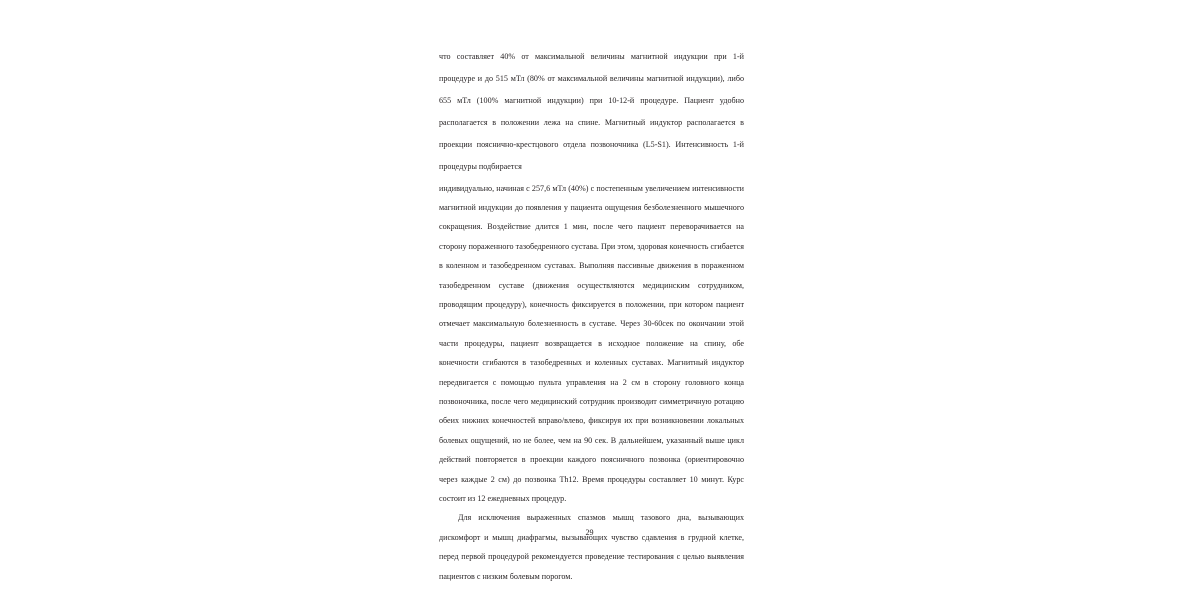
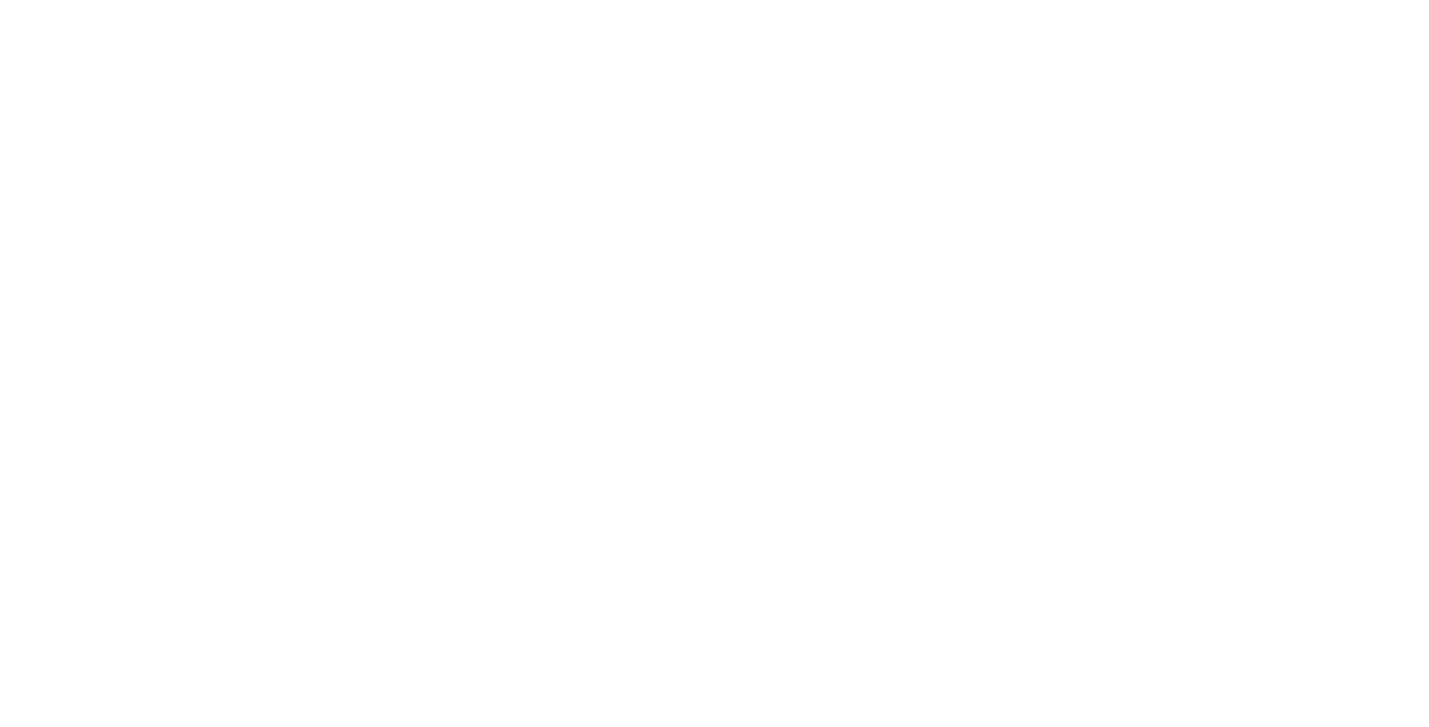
- что составляет 40% от максимальной величины магнитной индукции при 1-й процедуре и до 515 мТл (80% от максимальной величины магнитной индукции), либо 655 мТл (100% магнитной индукции) при 10-12-й процедуре. Пациент удобно располагается в положении лежа на спине. Магнитный индуктор располагается в проекции пояснично-крестцового отдела позвоночника (L5-S1). Интенсивность 1-й процедуры подбирается
- индивидуально, начиная с 257,6 мТл (40%) с постепенным увеличением интенсивности магнитной индукции до появления у пациента ощущения безболезненного мышечного сокращения. Воздействие длится 1 мин, после чего пациент переворачивается на сторону пораженного тазобедренного сустава. При этом, здоровая конечность сгибается в коленном и тазобедренном суставах. Выполняя пассивные движения в пораженном тазобедренном суставе (движения осуществляются медицинским сотрудником, проводящим процедуру), конечность фиксируется в положении, при котором пациент отмечает максимальную болезненность в суставе. Через 30-60сек по окончании этой части процедуры, пациент возвращается в исходное положение на спину, обе конечности сгибаются в тазобедренных и коленных суставах. Магнитный индуктор передвигается с помощью пульта управления на 2 см в сторону головного конца позвоночника, после чего медицинский сотрудник производит симметричную ротацию обеих нижних конечностей вправо/влево, фиксируя их при возникновении локальных болевых ощущений, но не более, чем на 90 сек. В дальнейшем, указанный выше цикл действий повторяется в проекции каждого поясничного позвонка (ориентировочно через каждые 2 см) до позвонка Th12. Время процедуры составляет 10 минут. Курс состоит из 12 ежедневных процедур.
- Для исключения выраженных спазмов мышц тазового дна, вызывающих дискомфорт и мышц диафрагмы, вызывающих чувство сдавления в грудной клетке, перед первой процедурой рекомендуется проведение тестирования с целью выявления пациентов с низким болевым порогом.
- 29
